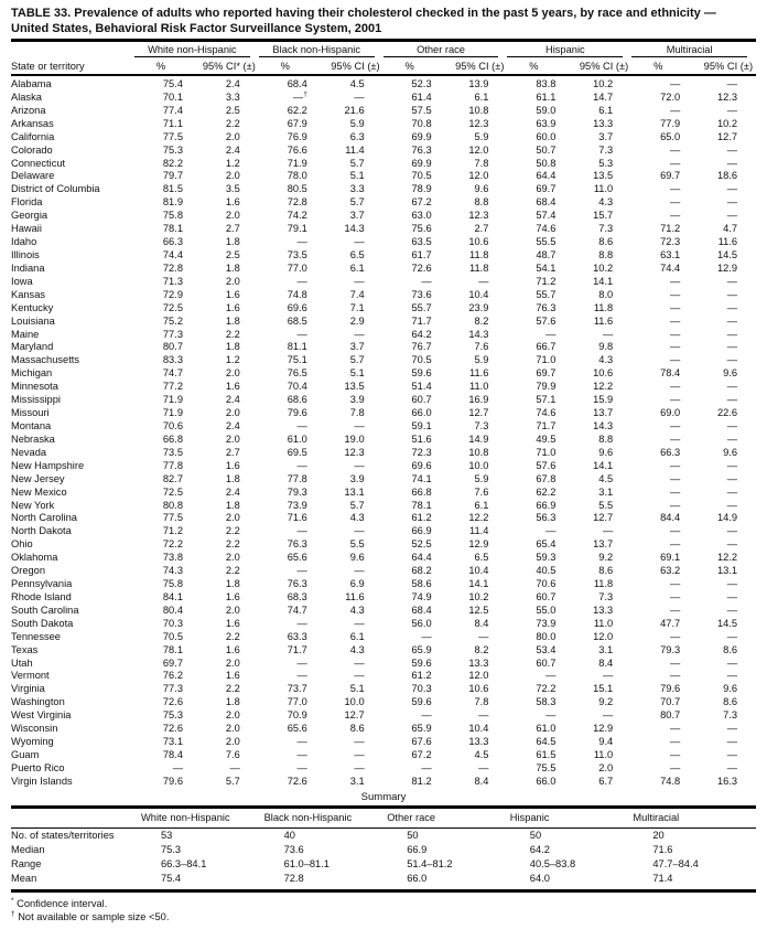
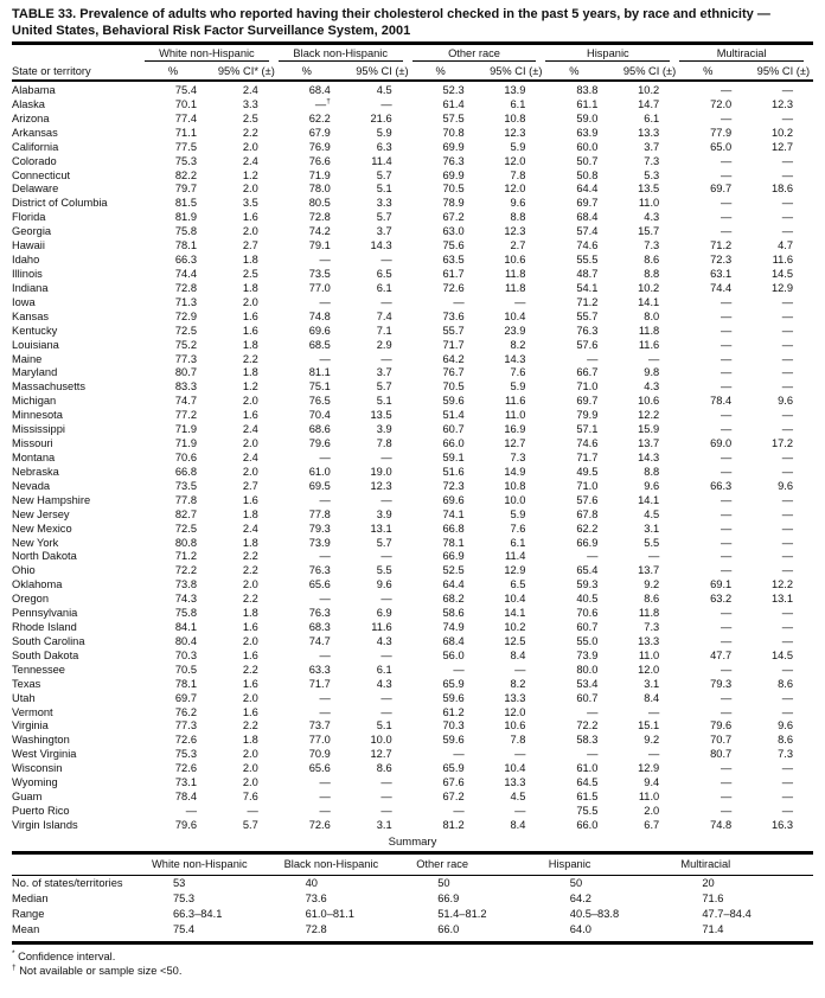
  TABLE 33. Prevalence of adults who reported having their cholesterol checked in the past 5 years, by race and ethnicity — United States, Behavioral Risk Factor Surveillance System, 2001
  	White non-Hispanic	Black non-Hispanic	Other race	Hispanic	Multiracial
  State or territory	%	95% CI* (±)	%	95% CI (±)	%	95% CI (±)	%	95% CI (±)	%	95% CI (±)
  Alabama	75.4	2.4	68.4	4.5	52.3	13.9	83.8	10.2	—	—
  Alaska	70.1	3.3	—	—	61.4	6.1	61.1	14.7	72.0	12.3
  Arizona	77.4	2.5	62.2	21.6	57.5	10.8	59.0	6.1	—	—
  Arkansas	71.1	2.2	67.9	5.9	70.8	12.3	63.9	13.3	77.9	10.2
  California	77.5	2.0	76.9	6.3	69.9	5.9	60.0	3.7	65.0	12.7
  Colorado	75.3	2.4	76.6	11.4	76.3	12.0	50.7	7.3	—	—
  Connecticut	82.2	1.2	71.9	5.7	69.9	7.8	50.8	5.3	—	—
  Delaware	79.7	2.0	78.0	5.1	70.5	12.0	64.4	13.5	69.7	18.6
  District of Columbia	81.5	3.5	80.5	3.3	78.9	9.6	69.7	11.0	—	—
  Florida	81.9	1.6	72.8	5.7	67.2	8.8	68.4	4.3	—	—
  Georgia	75.8	2.0	74.2	3.7	63.0	12.3	57.4	15.7	—	—
  Hawaii	78.1	2.7	79.1	14.3	75.6	2.7	74.6	7.3	71.2	4.7
  Idaho	66.3	1.8	—	—	63.5	10.6	55.5	8.6	72.3	11.6
  Illinois	74.4	2.5	73.5	6.5	61.7	11.8	48.7	8.8	63.1	14.5
  Indiana	72.8	1.8	77.0	6.1	72.6	11.8	54.1	10.2	74.4	12.9
  Iowa	71.3	2.0	—	—	—	—	71.2	14.1	—	—
  Kansas	72.9	1.6	74.8	7.4	73.6	10.4	55.7	8.0	—	—
  Kentucky	72.5	1.6	69.6	7.1	55.7	23.9	76.3	11.8	—	—
  Louisiana	75.2	1.8	68.5	2.9	71.7	8.2	57.6	11.6	—	—
  Maine	77.3	2.2	—	—	64.2	14.3	—	—	—	—
  Maryland	80.7	1.8	81.1	3.7	76.7	7.6	66.7	9.8	—	—
  Massachusetts	83.3	1.2	75.1	5.7	70.5	5.9	71.0	4.3	—	—
  Michigan	74.7	2.0	76.5	5.1	59.6	11.6	69.7	10.6	78.4	9.6
  Minnesota	77.2	1.6	70.4	13.5	51.4	11.0	79.9	12.2	—	—
  Mississippi	71.9	2.4	68.6	3.9	60.7	16.9	57.1	15.9	—	—
- Missouri	71.9	2.0	79.6	7.8	66.0	12.7	74.6	13.7	69.0	22.6
+ Missouri	71.9	2.0	79.6	7.8	66.0	12.7	74.6	13.7	69.0	17.2
  Montana	70.6	2.4	—	—	59.1	7.3	71.7	14.3	—	—
  Nebraska	66.8	2.0	61.0	19.0	51.6	14.9	49.5	8.8	—	—
  Nevada	73.5	2.7	69.5	12.3	72.3	10.8	71.0	9.6	66.3	9.6
  New Hampshire	77.8	1.6	—	—	69.6	10.0	57.6	14.1	—	—
  New Jersey	82.7	1.8	77.8	3.9	74.1	5.9	67.8	4.5	—	—
  New Mexico	72.5	2.4	79.3	13.1	66.8	7.6	62.2	3.1	—	—
  New York	80.8	1.8	73.9	5.7	78.1	6.1	66.9	5.5	—	—
- North Carolina	77.5	2.0	71.6	4.3	61.2	12.2	56.3	12.7	84.4	14.9
  North Dakota	71.2	2.2	—	—	66.9	11.4	—	—	—	—
  Ohio	72.2	2.2	76.3	5.5	52.5	12.9	65.4	13.7	—	—
  Oklahoma	73.8	2.0	65.6	9.6	64.4	6.5	59.3	9.2	69.1	12.2
  Oregon	74.3	2.2	—	—	68.2	10.4	40.5	8.6	63.2	13.1
  Pennsylvania	75.8	1.8	76.3	6.9	58.6	14.1	70.6	11.8	—	—
  Rhode Island	84.1	1.6	68.3	11.6	74.9	10.2	60.7	7.3	—	—
  South Carolina	80.4	2.0	74.7	4.3	68.4	12.5	55.0	13.3	—	—
  South Dakota	70.3	1.6	—	—	56.0	8.4	73.9	11.0	47.7	14.5
  Tennessee	70.5	2.2	63.3	6.1	—	—	80.0	12.0	—	—
  Texas	78.1	1.6	71.7	4.3	65.9	8.2	53.4	3.1	79.3	8.6
  Utah	69.7	2.0	—	—	59.6	13.3	60.7	8.4	—	—
  Vermont	76.2	1.6	—	—	61.2	12.0	—	—	—	—
  Virginia	77.3	2.2	73.7	5.1	70.3	10.6	72.2	15.1	79.6	9.6
  Washington	72.6	1.8	77.0	10.0	59.6	7.8	58.3	9.2	70.7	8.6
  West Virginia	75.3	2.0	70.9	12.7	—	—	—	—	80.7	7.3
  Wisconsin	72.6	2.0	65.6	8.6	65.9	10.4	61.0	12.9	—	—
  Wyoming	73.1	2.0	—	—	67.6	13.3	64.5	9.4	—	—
  Guam	78.4	7.6	—	—	67.2	4.5	61.5	11.0	—	—
  Puerto Rico	—	—	—	—	—	—	75.5	2.0	—	—
  Virgin Islands	79.6	5.7	72.6	3.1	81.2	8.4	66.0	6.7	74.8	16.3
  Summary
  	White non-Hispanic	Black non-Hispanic	Other race	Hispanic	Multiracial
  No. of states/territories	53	40	50	50	20
  Median	75.3	73.6	66.9	64.2	71.6
  Range	66.3–84.1	61.0–81.1	51.4–81.2	40.5–83.8	47.7–84.4
  Mean	75.4	72.8	66.0	64.0	71.4
  Confidence interval.
  Not available or sample size <50.
